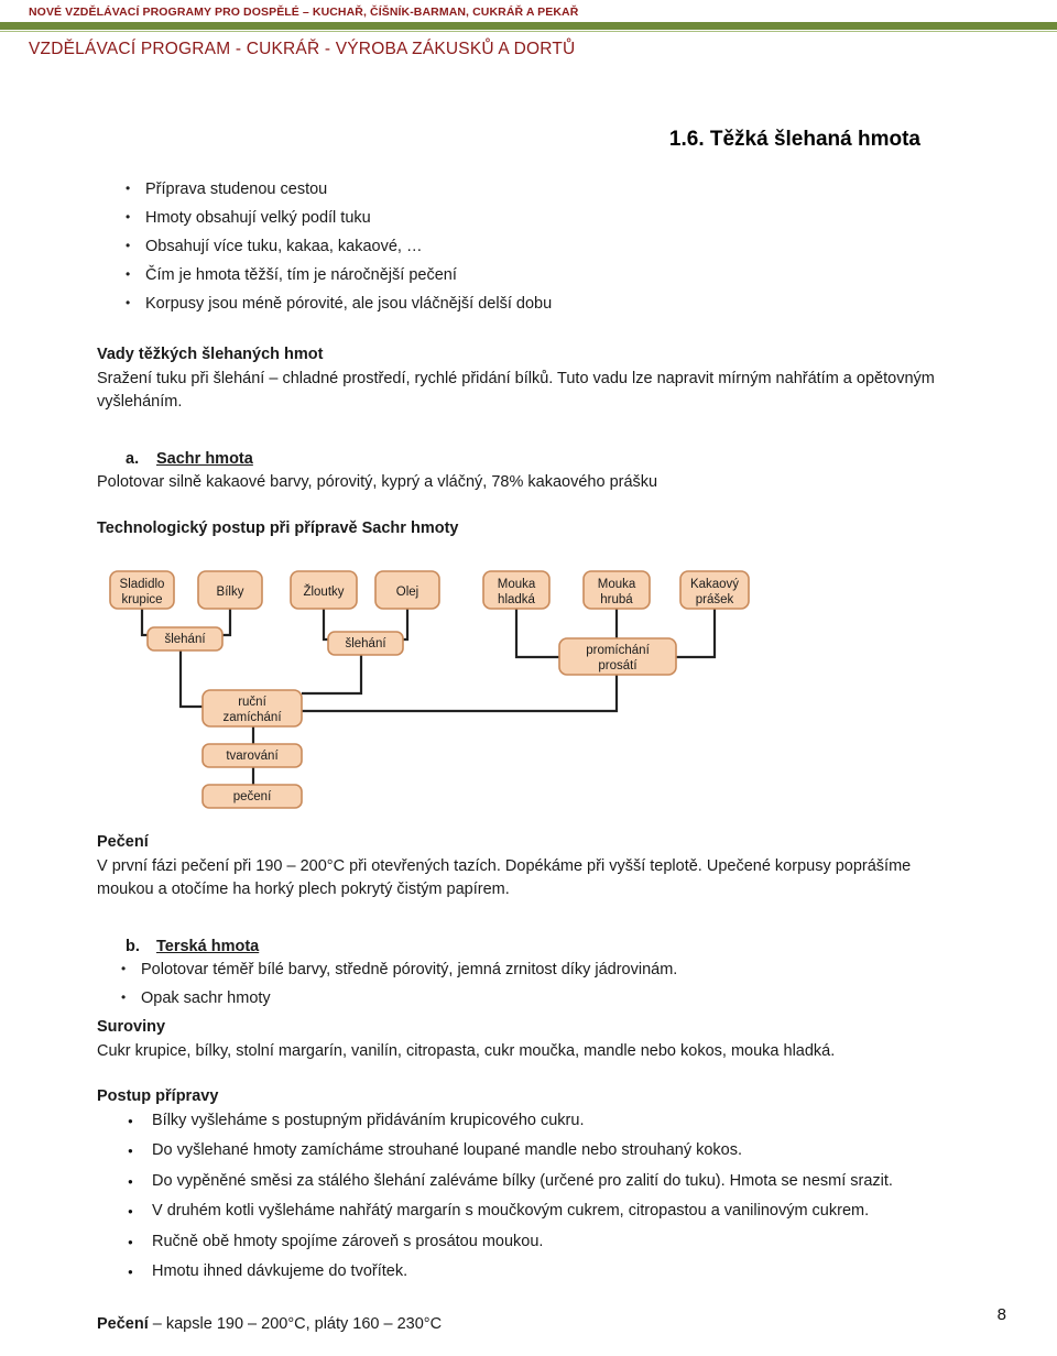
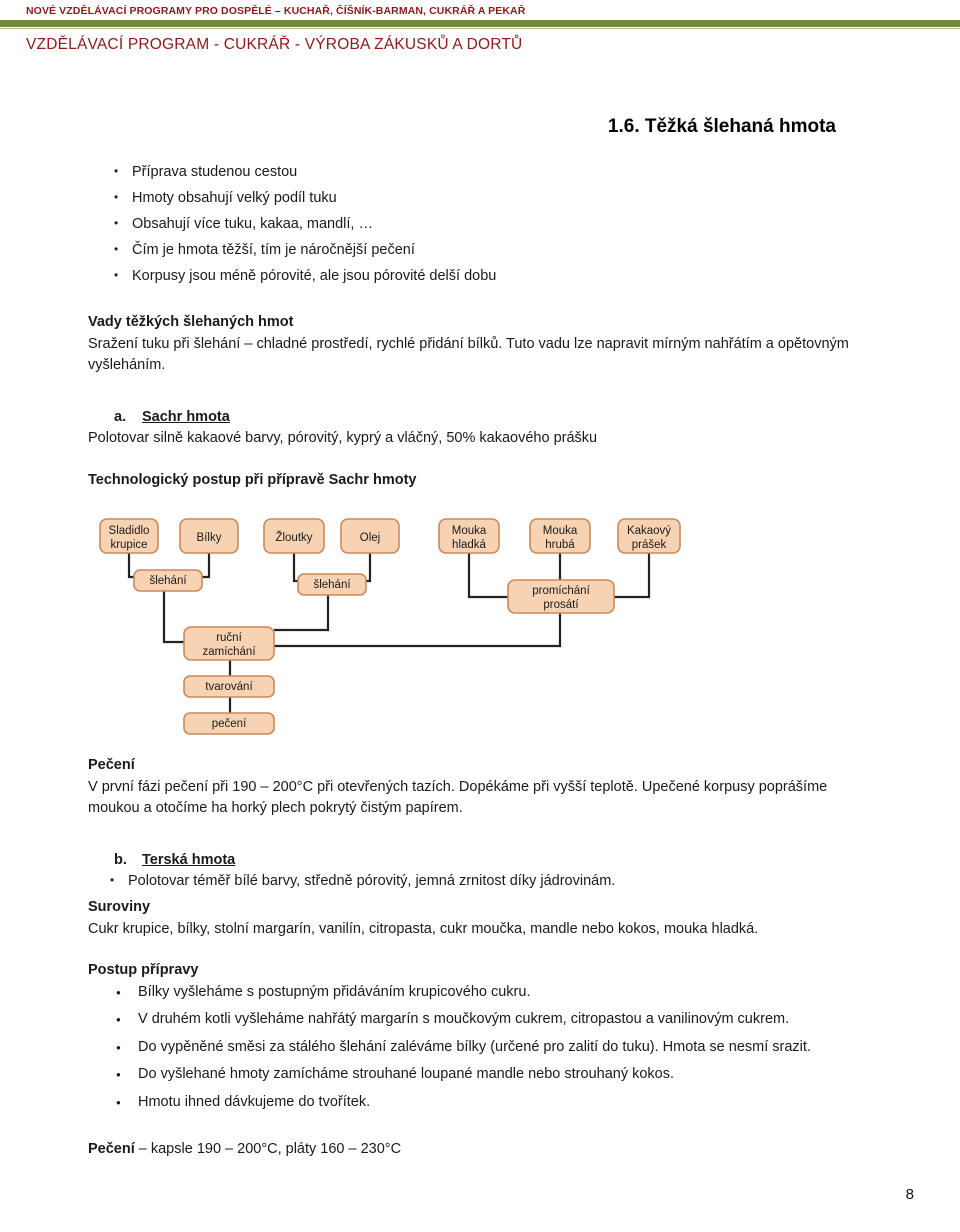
  NOVÉ VZDĚLÁVACÍ PROGRAMY PRO DOSPĚLÉ – KUCHAŘ, ČÍŠNÍK-BARMAN, CUKRÁŘ A PEKAŘ
  VZDĚLÁVACÍ PROGRAM - CUKRÁŘ - VÝROBA ZÁKUSKŮ A DORTŮ
  1.6. Těžká šlehaná hmota
  Příprava studenou cestou
  Hmoty obsahují velký podíl tuku
- Obsahují více tuku, kakaa, kakaové, …
+ Obsahují více tuku, kakaa, mandlí, …
  Čím je hmota těžší, tím je náročnější pečení
- Korpusy jsou méně pórovité, ale jsou vláčnější delší dobu
+ Korpusy jsou méně pórovité, ale jsou pórovité delší dobu
  Vady těžkých šlehaných hmot
  Sražení tuku při šlehání – chladné prostředí, rychlé přidání bílků. Tuto vadu lze napravit mírným nahřátím a opětovným vyšleháním.
  a. Sachr hmota
- Polotovar silně kakaové barvy, pórovitý, kyprý a vláčný, 78% kakaového prášku
+ Polotovar silně kakaové barvy, pórovitý, kyprý a vláčný, 50% kakaového prášku
  Technologický postup při přípravě Sachr hmoty
  Sladidlo
  krupice
  Bílky
  Žloutky
  Olej
  Mouka
  hladká
  Mouka
  hrubá
  Kakaový
  prášek
  šlehání
  šlehání
  promíchání
  prosátí
  ruční
  zamíchání
  tvarování
  pečení
  Pečení
  V první fázi pečení při 190 – 200°C při otevřených tazích. Dopékáme při vyšší teplotě. Upečené korpusy poprášíme moukou a otočíme ha horký plech pokrytý čistým papírem.
  b. Terská hmota
  Polotovar téměř bílé barvy, středně pórovitý, jemná zrnitost díky jádrovinám.
- Opak sachr hmoty
  Suroviny
  Cukr krupice, bílky, stolní margarín, vanilín, citropasta, cukr moučka, mandle nebo kokos, mouka hladká.
  Postup přípravy
  Bílky vyšleháme s postupným přidáváním krupicového cukru.
- Do vyšlehané hmoty zamícháme strouhané loupané mandle nebo strouhaný kokos.
+ V druhém kotli vyšleháme nahřátý margarín s moučkovým cukrem, citropastou a vanilinovým cukrem.
  Do vypěněné směsi za stálého šlehání zaléváme bílky (určené pro zalití do tuku). Hmota se nesmí srazit.
- V druhém kotli vyšleháme nahřátý margarín s moučkovým cukrem, citropastou a vanilinovým cukrem.
+ Do vyšlehané hmoty zamícháme strouhané loupané mandle nebo strouhaný kokos.
- Ručně obě hmoty spojíme zároveň s prosátou moukou.
  Hmotu ihned dávkujeme do tvořítek.
  Pečení – kapsle 190 – 200°C, pláty 160 – 230°C
  8
